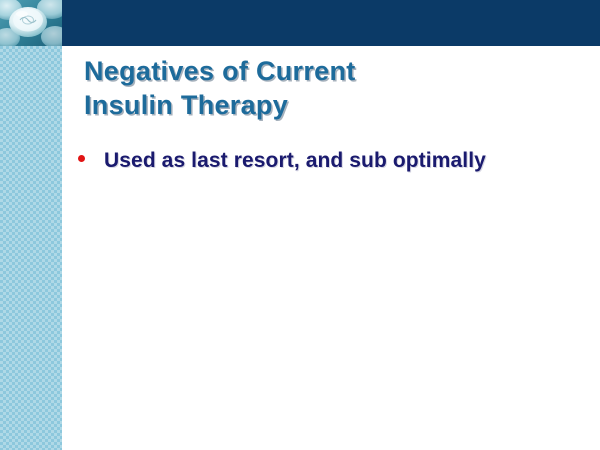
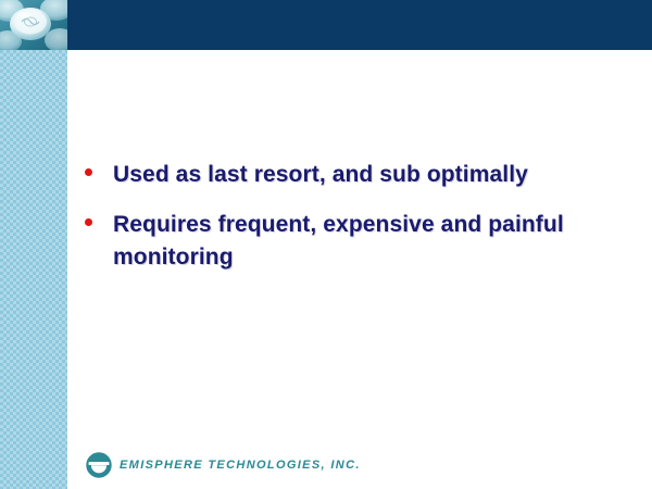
- Negatives of Current
- Insulin Therapy
  Used as last resort, and sub optimally
+ Requires frequent, expensive and painful monitoring
+ EMISPHERE TECHNOLOGIES, INC.
